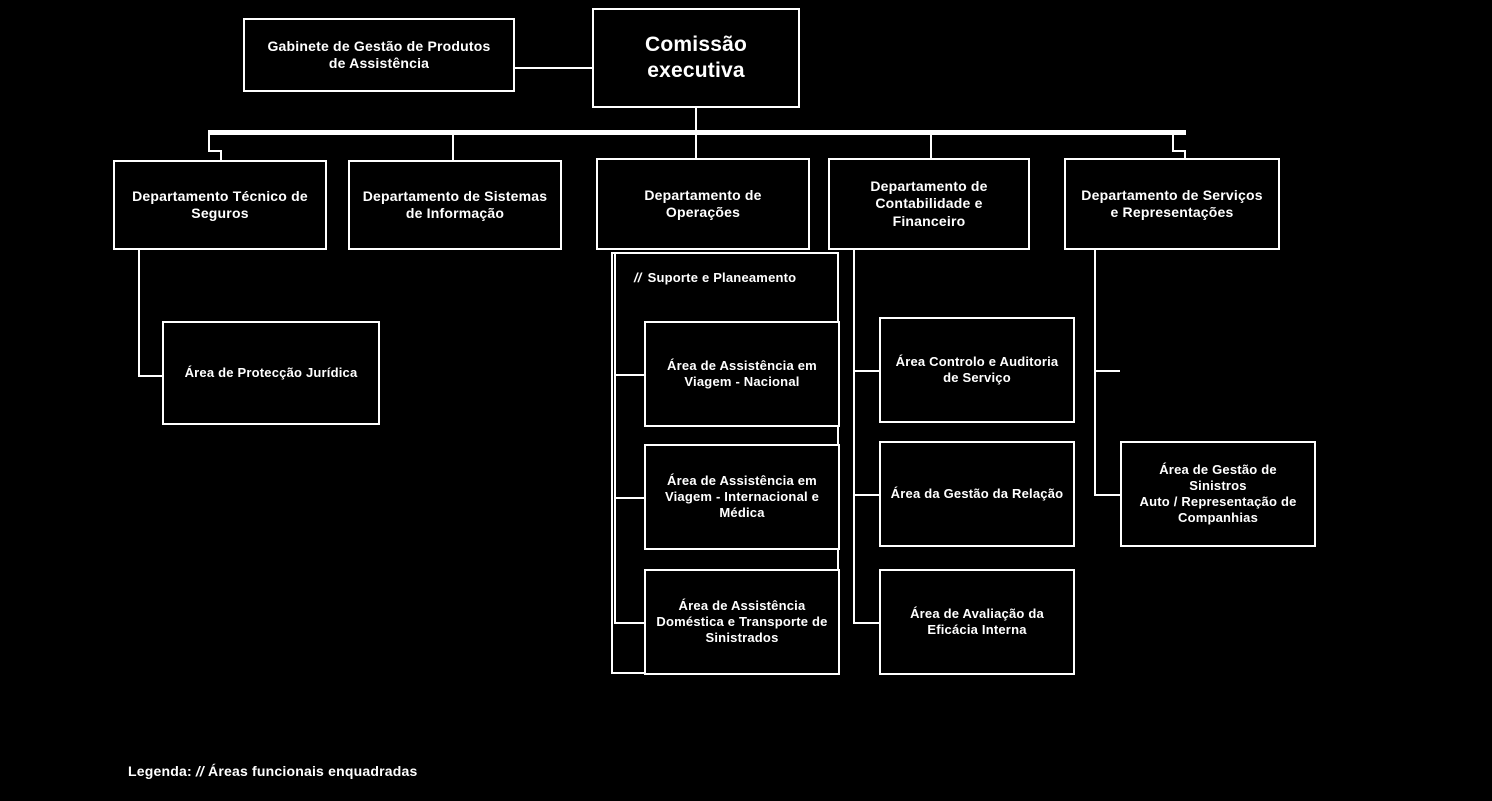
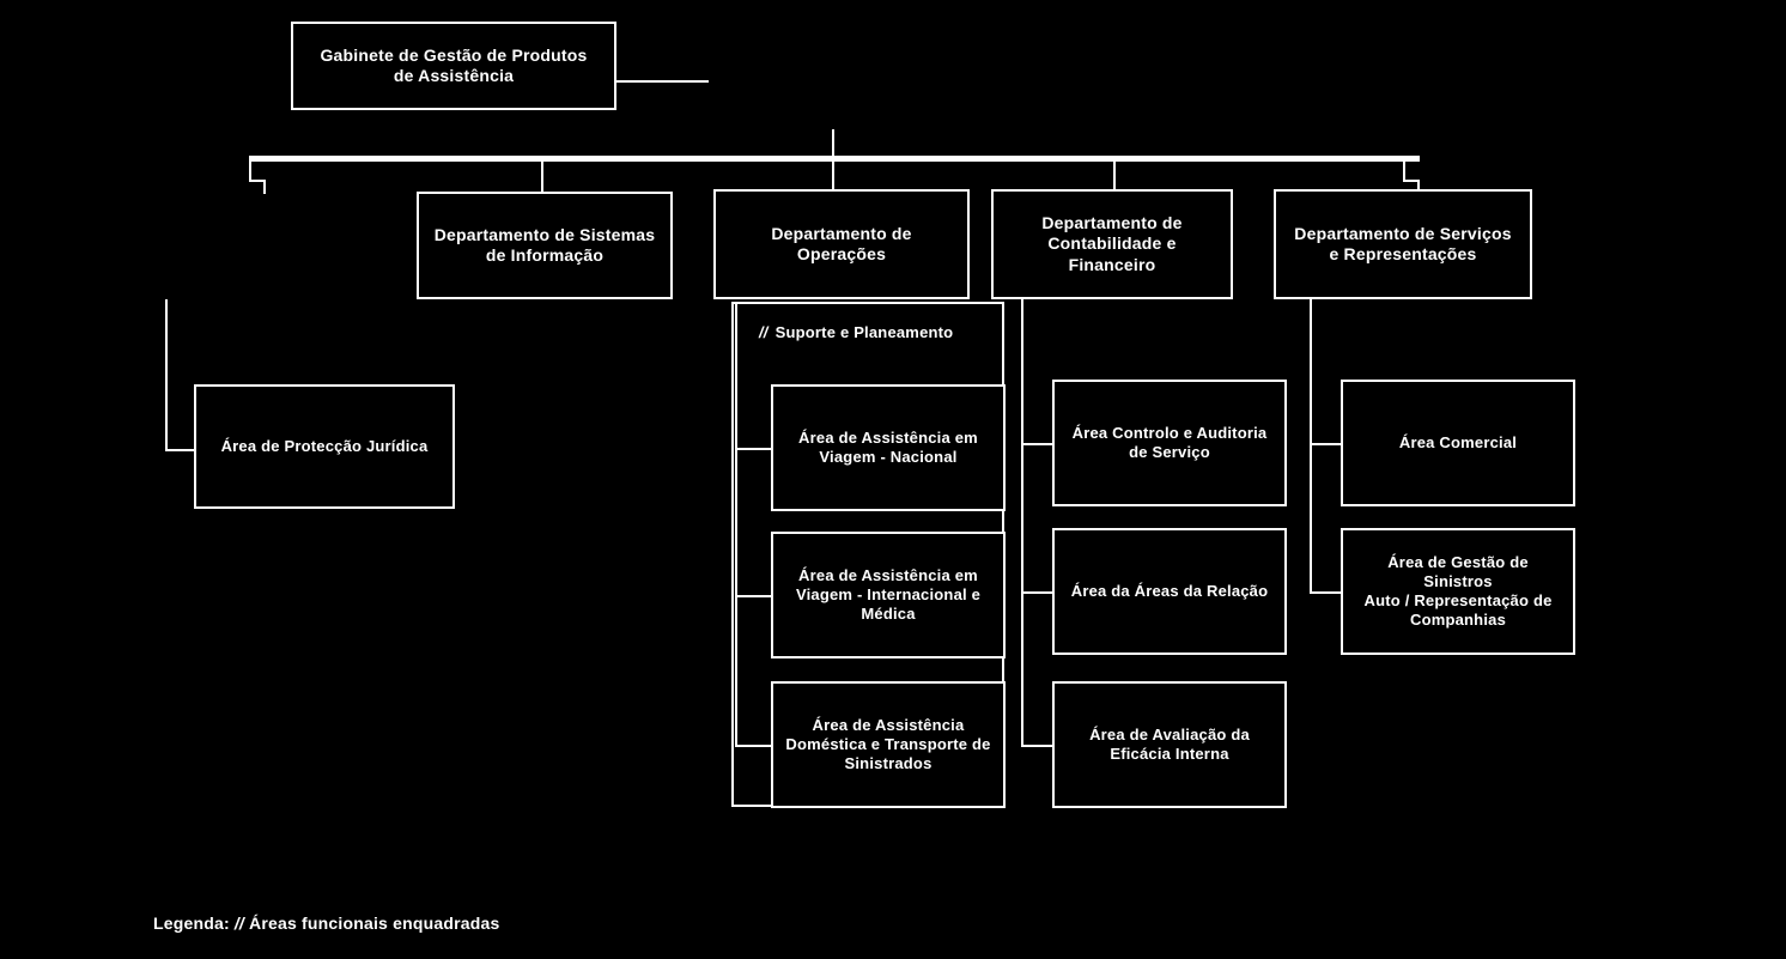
- Comissão
- executiva
  Gabinete de Gestão de Produtos
  de Assistência
- Departamento Técnico de
- Seguros
  Departamento de Sistemas
  de Informação
  Departamento de
  Operações
  Departamento de
  Contabilidade e Financeiro
  Departamento de Serviços
  e Representações
  Área de Protecção Jurídica
  // Suporte e Planeamento
  Área de Assistência em
  Viagem - Nacional
  Área de Assistência em
  Viagem - Internacional e
  Médica
  Área de Assistência
  Doméstica e Transporte de
  Sinistrados
  Área Controlo e Auditoria
  de Serviço
- Área da Gestão da Relação
+ Área da Áreas da Relação
  Área de Avaliação da
  Eficácia Interna
+ Área Comercial
  Área de Gestão de Sinistros
  Auto / Representação de
  Companhias
  Legenda: // Áreas funcionais enquadradas
